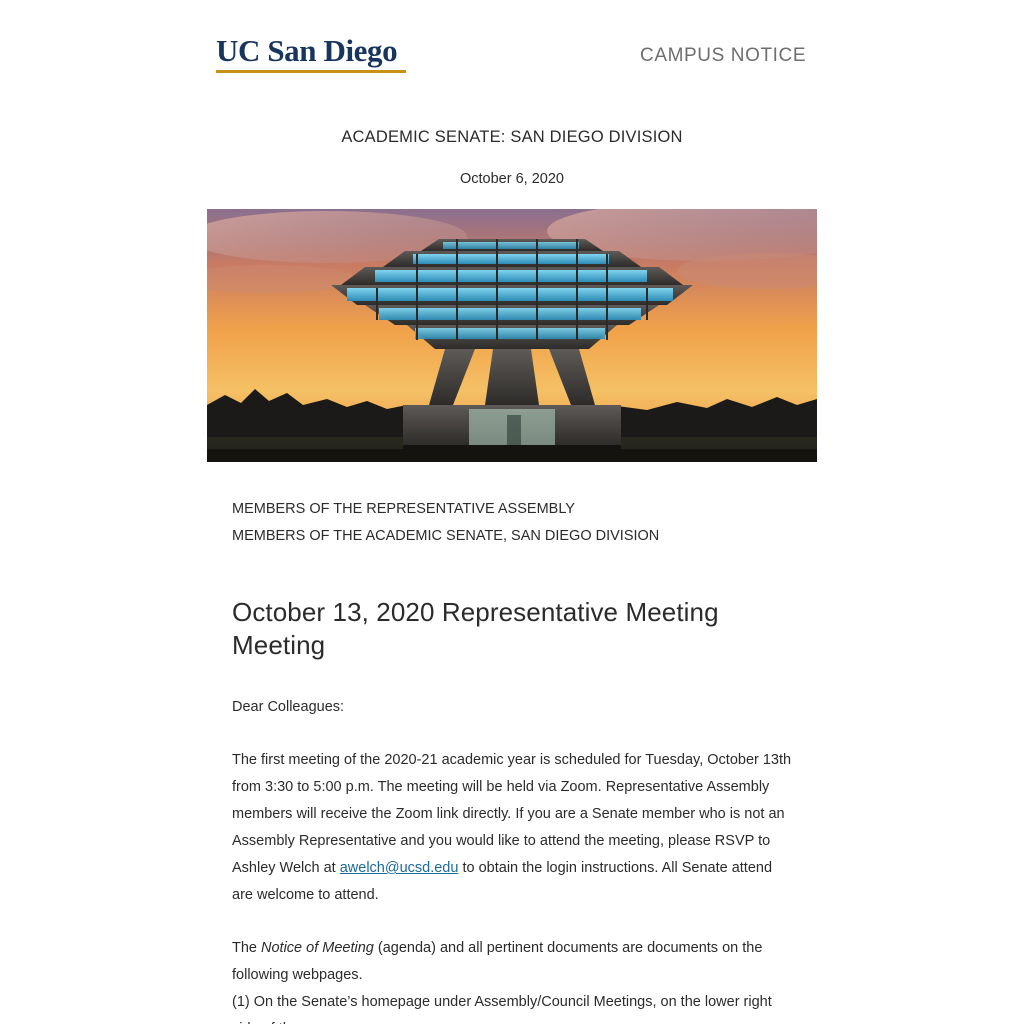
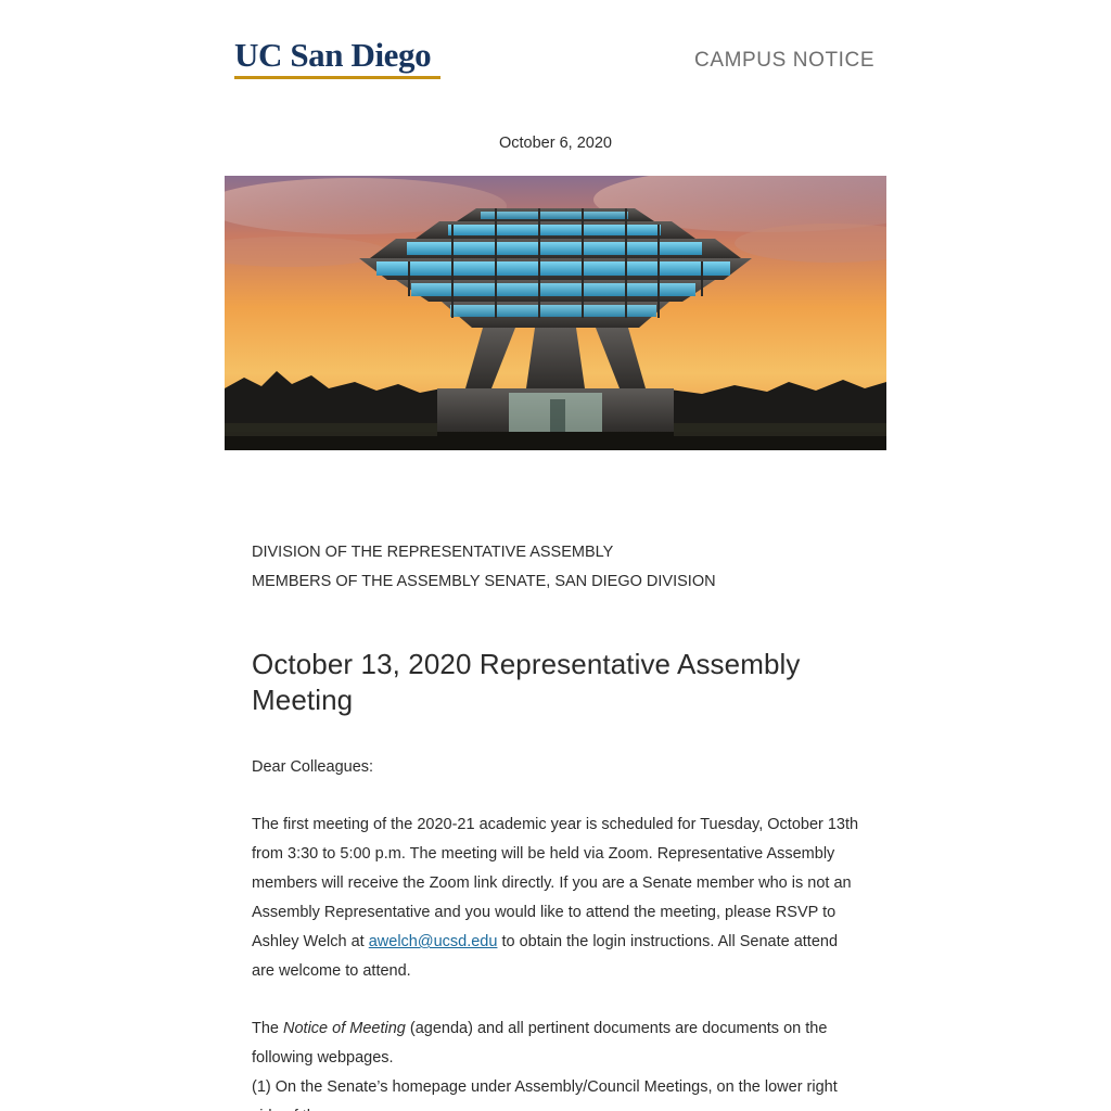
  UC San Diego
  CAMPUS NOTICE
- ACADEMIC SENATE: SAN DIEGO DIVISION
  October 6, 2020
- MEMBERS OF THE REPRESENTATIVE ASSEMBLY
+ DIVISION OF THE REPRESENTATIVE ASSEMBLY
- MEMBERS OF THE ACADEMIC SENATE, SAN DIEGO DIVISION
+ MEMBERS OF THE ASSEMBLY SENATE, SAN DIEGO DIVISION
- October 13, 2020 Representative Meeting Meeting
+ October 13, 2020 Representative Assembly Meeting
  Dear Colleagues:
  The first meeting of the 2020-21 academic year is scheduled for Tuesday, October 13th from 3:30 to 5:00 p.m. The meeting will be held via Zoom. Representative Assembly members will receive the Zoom link directly. If you are a Senate member who is not an Assembly Representative and you would like to attend the meeting, please RSVP to Ashley Welch at awelch@ucsd.edu to obtain the login instructions. All Senate attend are welcome to attend.
  The Notice of Meeting (agenda) and all pertinent documents are documents on the following webpages.
  (1) On the Senate’s homepage under Assembly/Council Meetings, on the lower right
